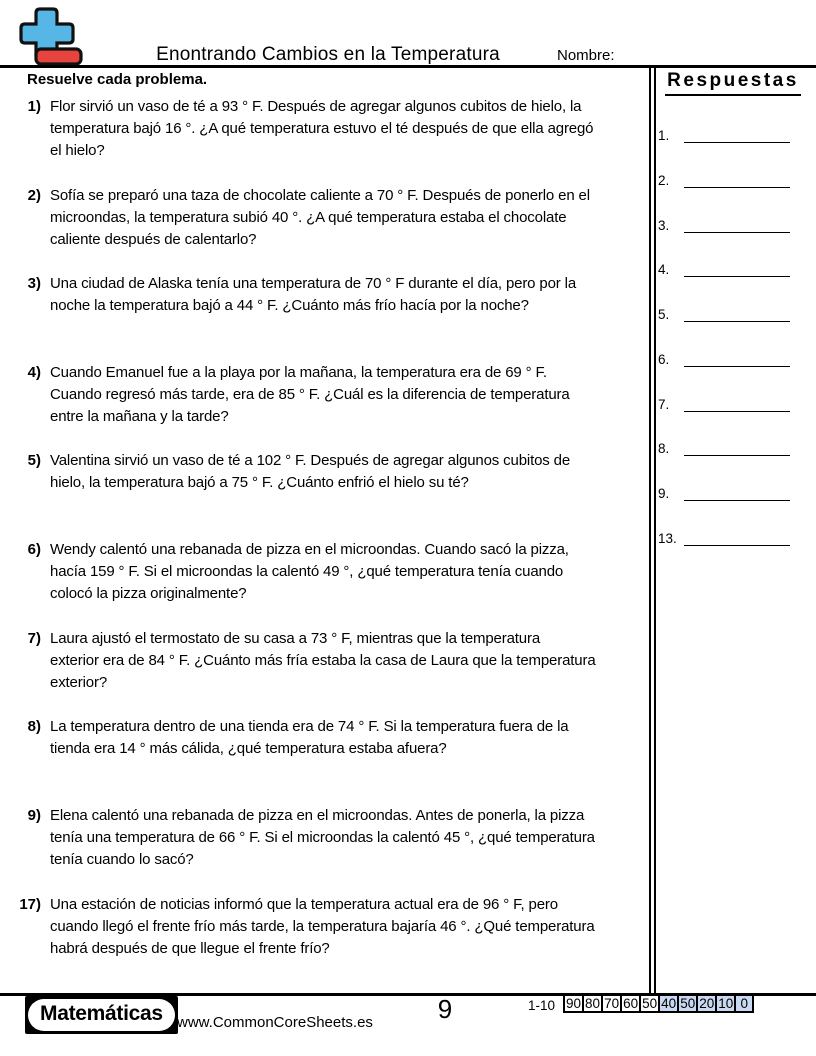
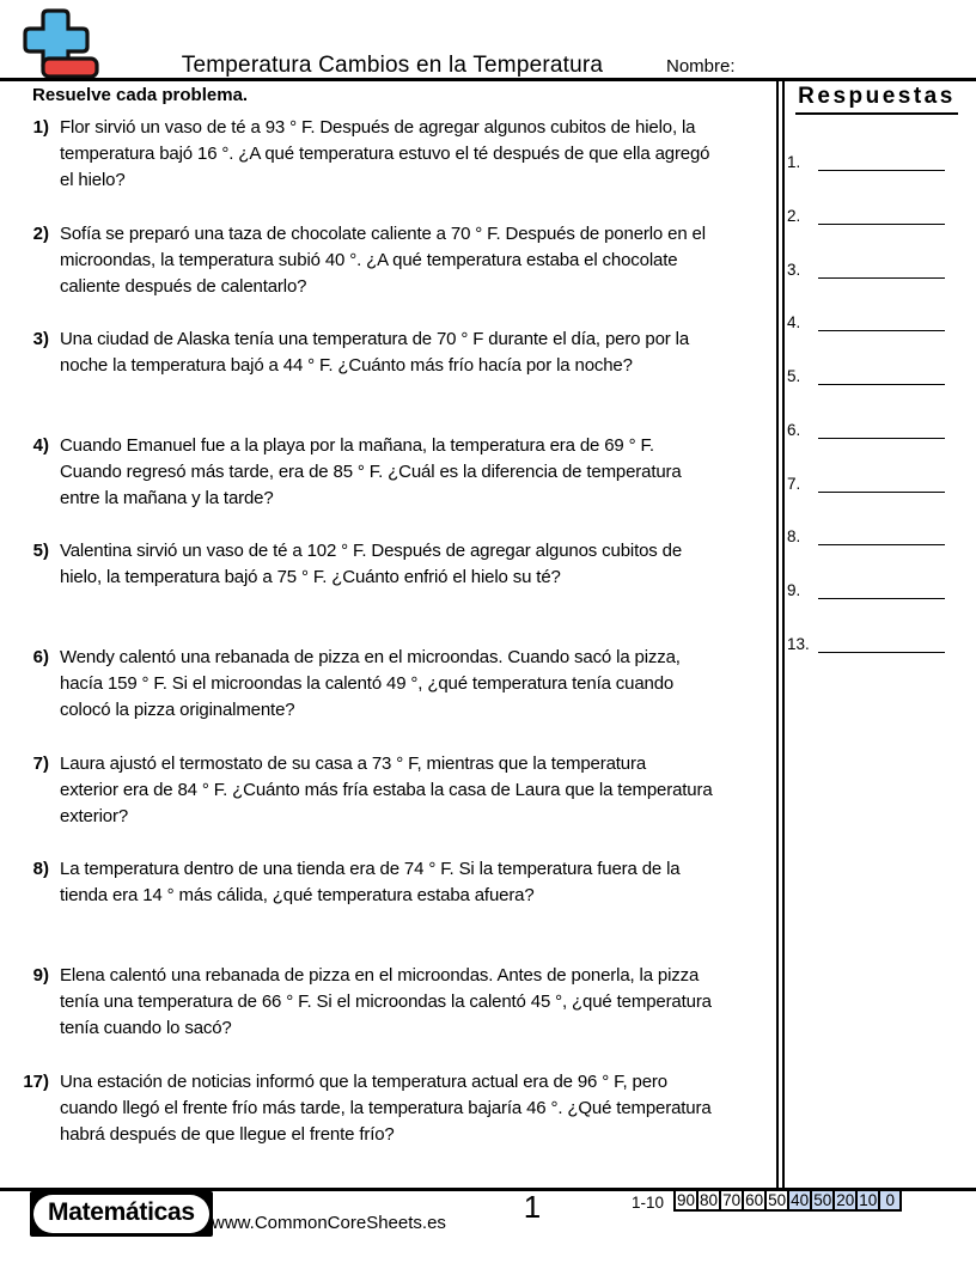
- Enontrando Cambios en la Temperatura
+ Temperatura Cambios en la Temperatura
  Nombre:
  Resuelve cada problema.
  1)
  Flor sirvió un vaso de té a 93 ° F. Después de agregar algunos cubitos de hielo, la
  temperatura bajó 16 °. ¿A qué temperatura estuvo el té después de que ella agregó
  el hielo?
  2)
  Sofía se preparó una taza de chocolate caliente a 70 ° F. Después de ponerlo en el
  microondas, la temperatura subió 40 °. ¿A qué temperatura estaba el chocolate
  caliente después de calentarlo?
  3)
  Una ciudad de Alaska tenía una temperatura de 70 ° F durante el día, pero por la
  noche la temperatura bajó a 44 ° F. ¿Cuánto más frío hacía por la noche?
  4)
  Cuando Emanuel fue a la playa por la mañana, la temperatura era de 69 ° F.
  Cuando regresó más tarde, era de 85 ° F. ¿Cuál es la diferencia de temperatura
  entre la mañana y la tarde?
  5)
  Valentina sirvió un vaso de té a 102 ° F. Después de agregar algunos cubitos de
  hielo, la temperatura bajó a 75 ° F. ¿Cuánto enfrió el hielo su té?
  6)
  Wendy calentó una rebanada de pizza en el microondas. Cuando sacó la pizza,
  hacía 159 ° F. Si el microondas la calentó 49 °, ¿qué temperatura tenía cuando
  colocó la pizza originalmente?
  7)
  Laura ajustó el termostato de su casa a 73 ° F, mientras que la temperatura
  exterior era de 84 ° F. ¿Cuánto más fría estaba la casa de Laura que la temperatura
  exterior?
  8)
  La temperatura dentro de una tienda era de 74 ° F. Si la temperatura fuera de la
  tienda era 14 ° más cálida, ¿qué temperatura estaba afuera?
  9)
  Elena calentó una rebanada de pizza en el microondas. Antes de ponerla, la pizza
  tenía una temperatura de 66 ° F. Si el microondas la calentó 45 °, ¿qué temperatura
  tenía cuando lo sacó?
  17)
  Una estación de noticias informó que la temperatura actual era de 96 ° F, pero
  cuando llegó el frente frío más tarde, la temperatura bajaría 46 °. ¿Qué temperatura
  habrá después de que llegue el frente frío?
  Respuestas
  1.
  2.
  3.
  4.
  5.
  6.
  7.
  8.
  9.
  13.
  Matemáticas
  www.CommonCoreSheets.es
- 9
+ 1
  1-10
  90	80	70	60	50	40	50	20	10	0
